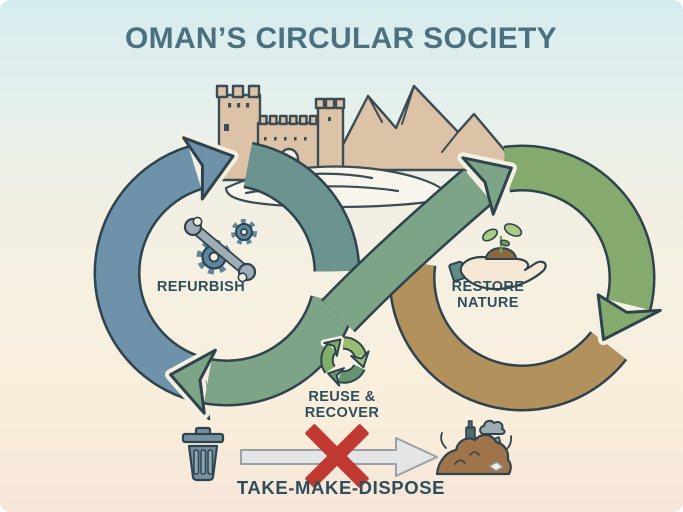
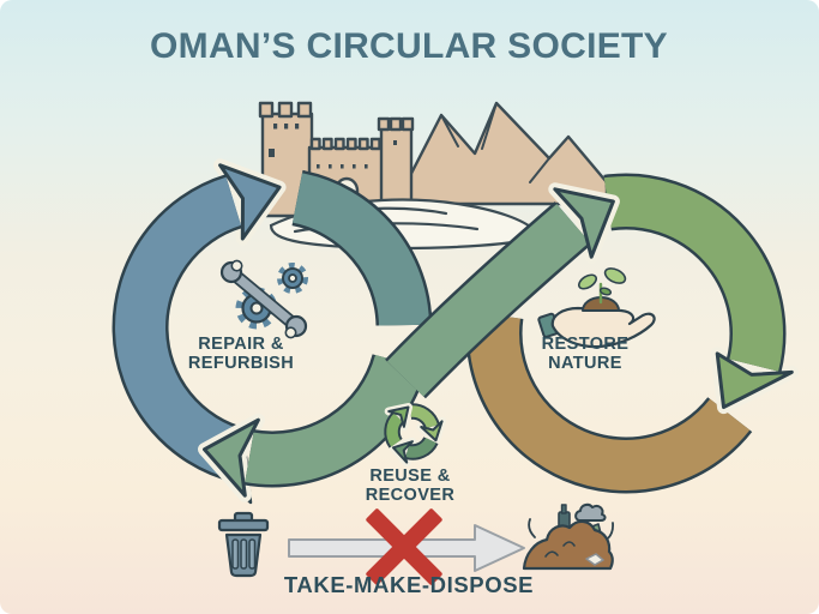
  OMAN’S CIRCULAR SOCIETY
+ REPAIR &
  REFURBISH
  RESTORE
  NATURE
  REUSE &
  RECOVER
  TAKE-MAKE-DISPOSE
